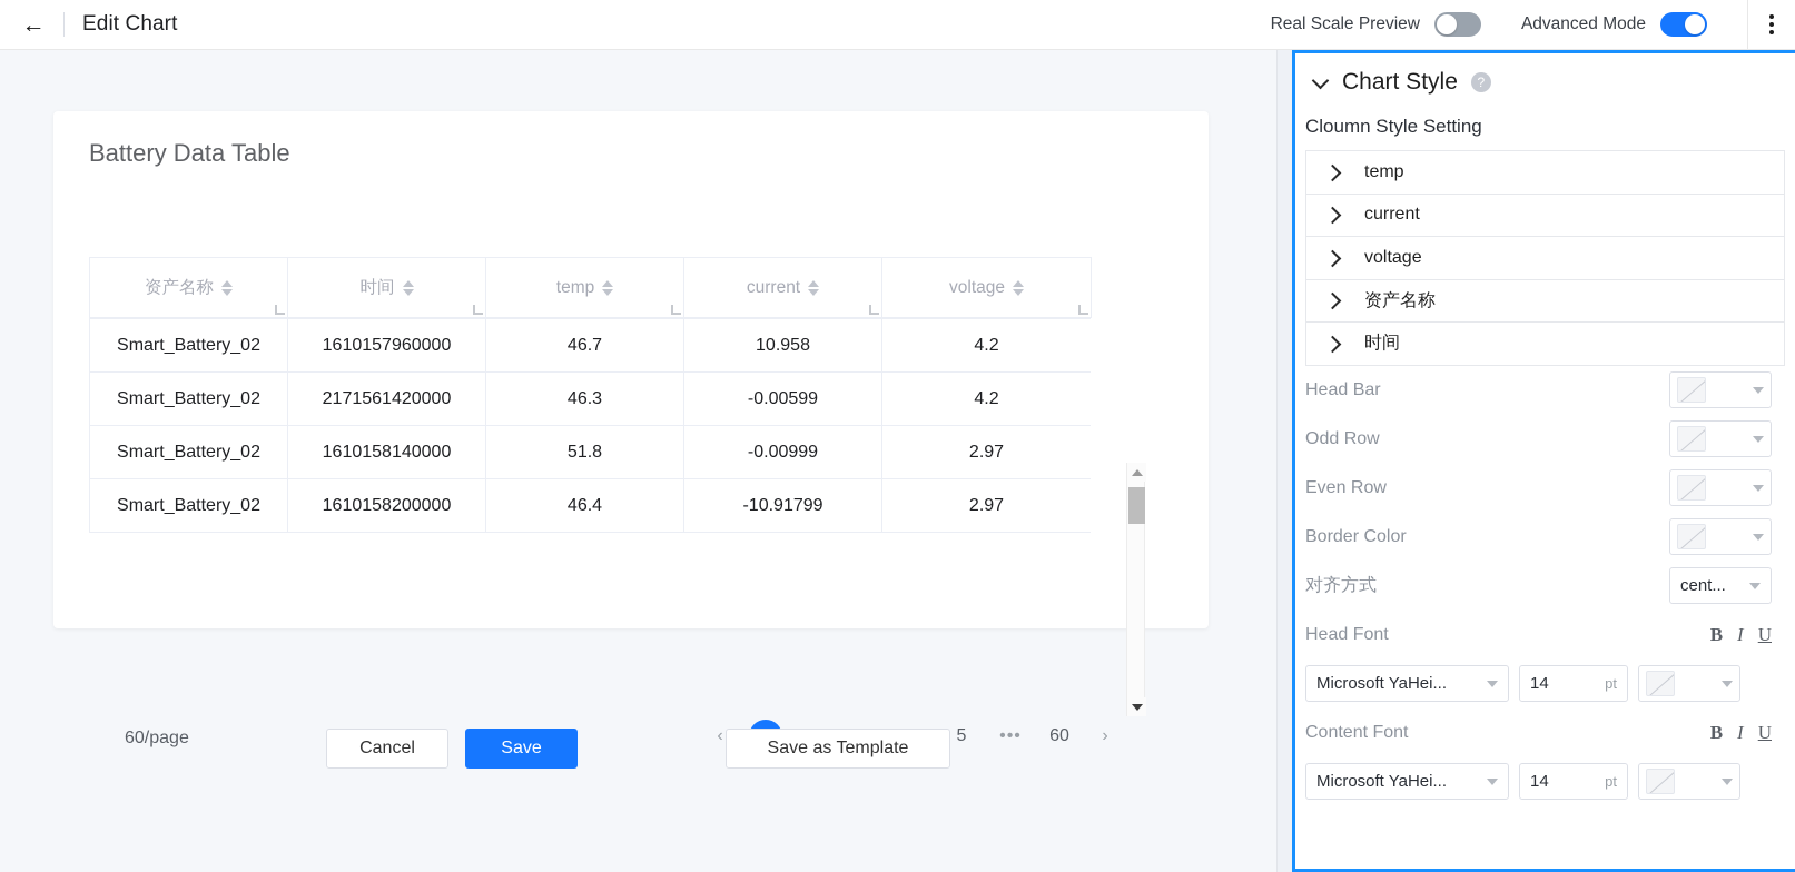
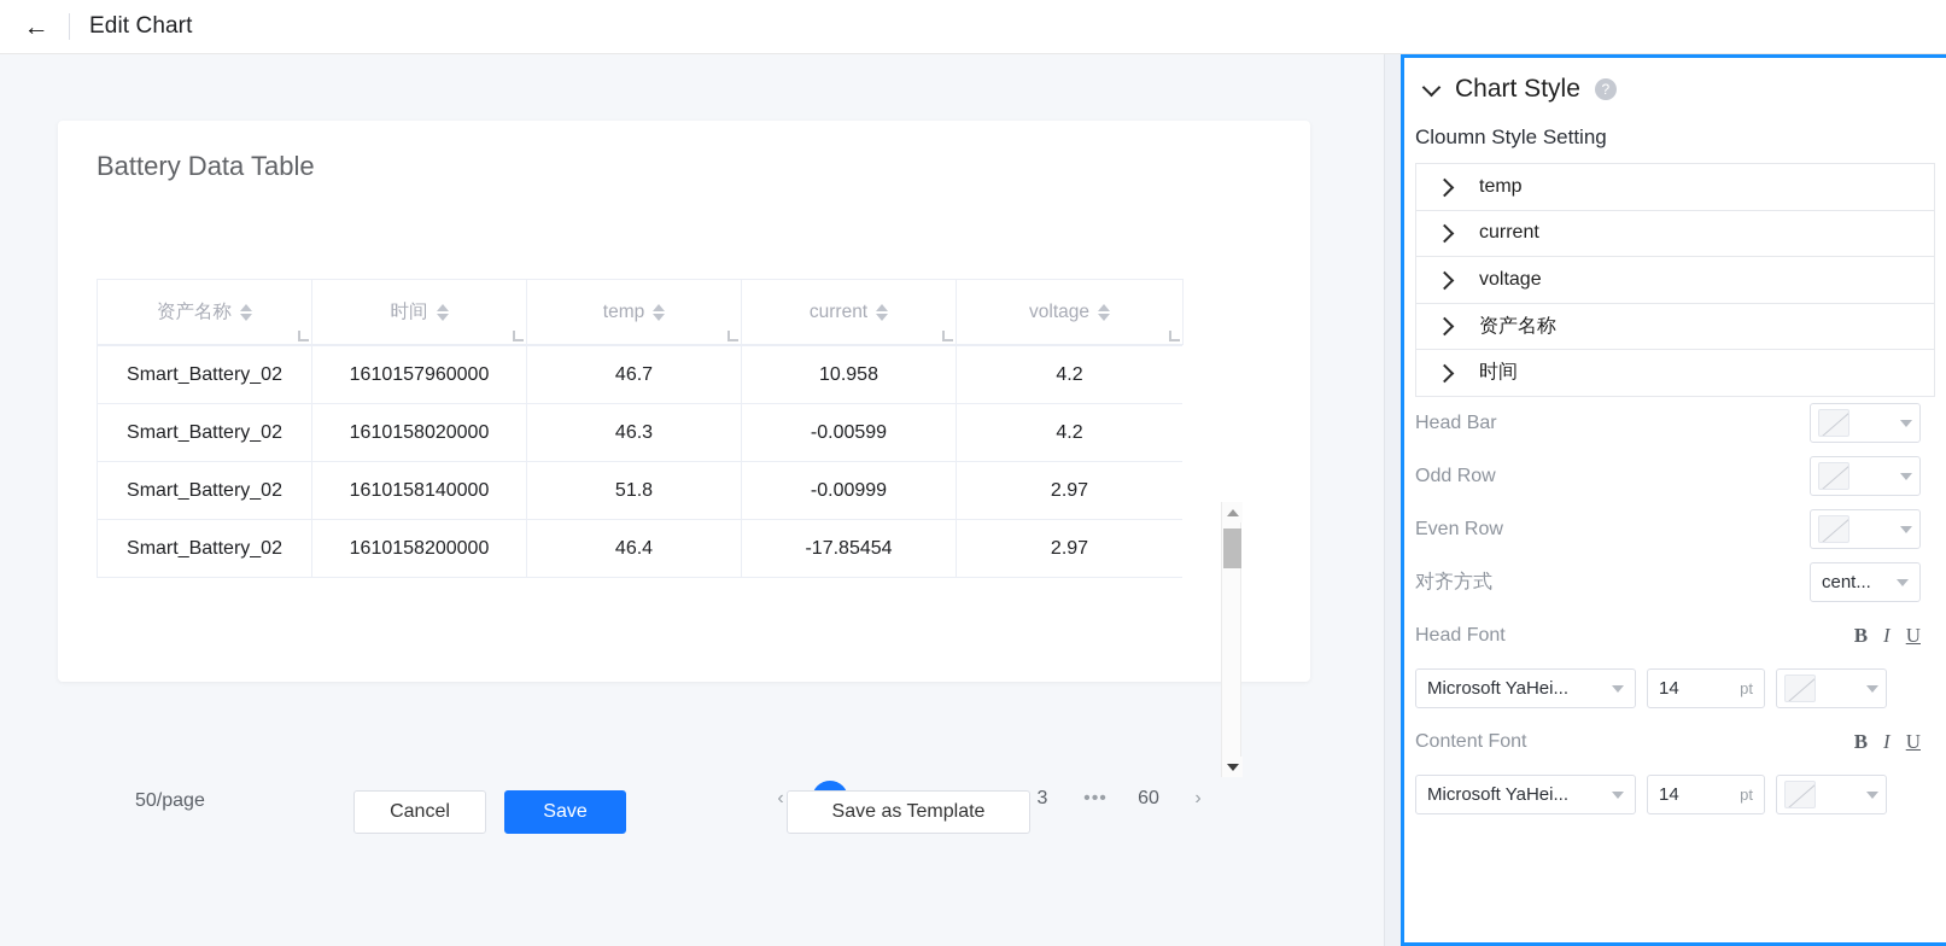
  ←
  Edit Chart
- Real Scale Preview
- Advanced Mode
  Battery Data Table
  资产名称	时间	temp	current	voltage
  Smart_Battery_02	1610157960000	46.7	10.958	4.2
- Smart_Battery_02	2171561420000	46.3	-0.00599	4.2
+ Smart_Battery_02	1610158020000	46.3	-0.00599	4.2
  Smart_Battery_02	1610158140000	51.8	-0.00999	2.97
- Smart_Battery_02	1610158200000	46.4	-10.91799	2.97
+ Smart_Battery_02	1610158200000	46.4	-17.85454	2.97
- 60/page
+ 50/page
  ‹
- 5
+ 3
  •••
  60
  ›
  Cancel
  Save
  Save as Template
  Chart Style
  ?
  Cloumn Style Setting
  temp
  current
  voltage
  资产名称
  时间
  Head Bar
  Odd Row
  Even Row
- Border Color
  对齐方式
  cent...
  Head Font
  B
  I
  U
  Microsoft YaHei...
  14
  pt
  Content Font
  B
  I
  U
  Microsoft YaHei...
  14
  pt
